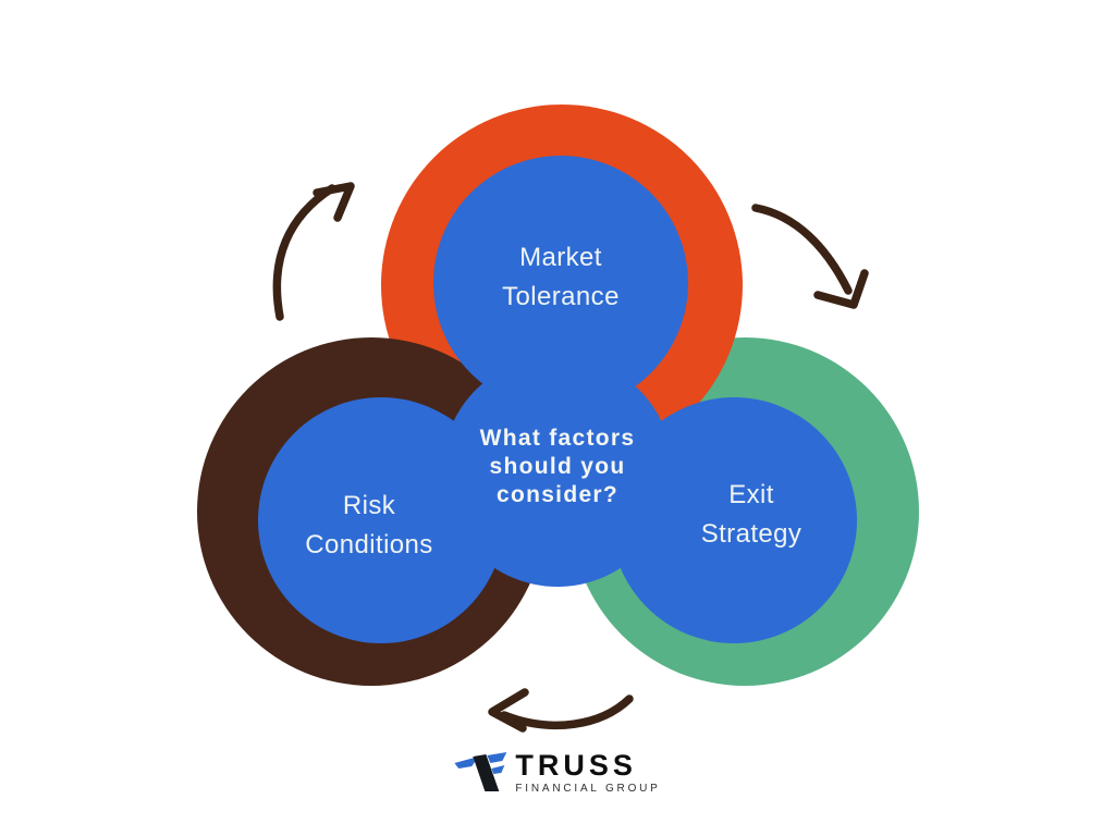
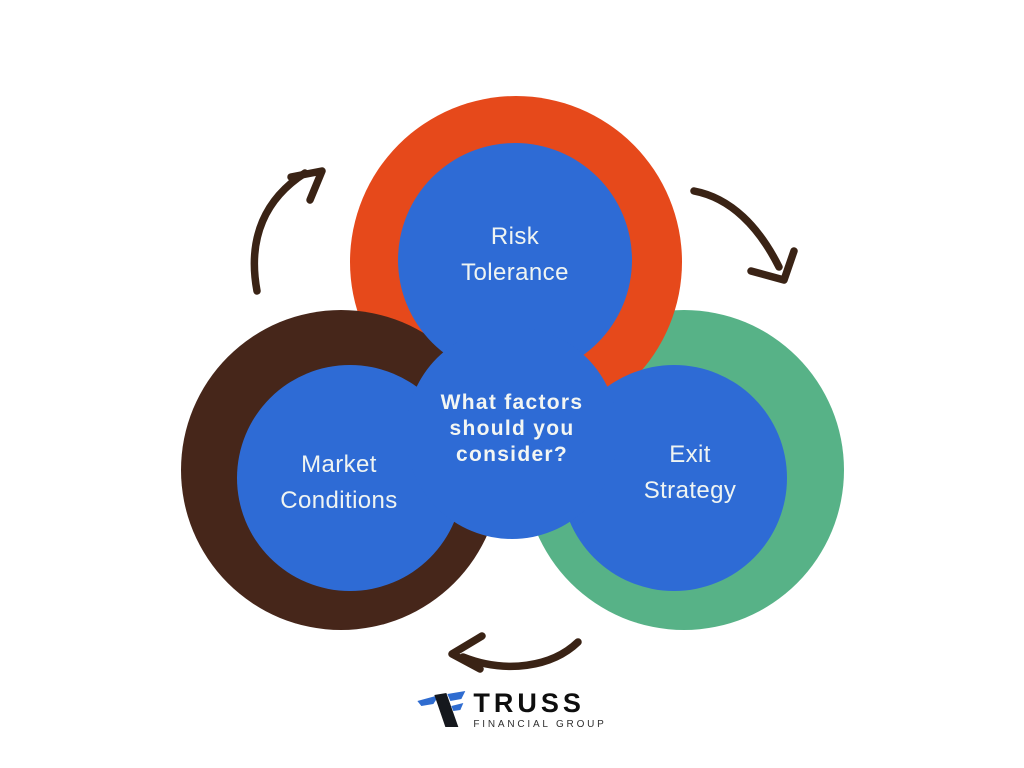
- Market
+ Risk
  Tolerance
- Risk
+ Market
  Conditions
  Exit
  Strategy
  What factors
  should you
  consider?
  TRUSS
  FINANCIAL GROUP
